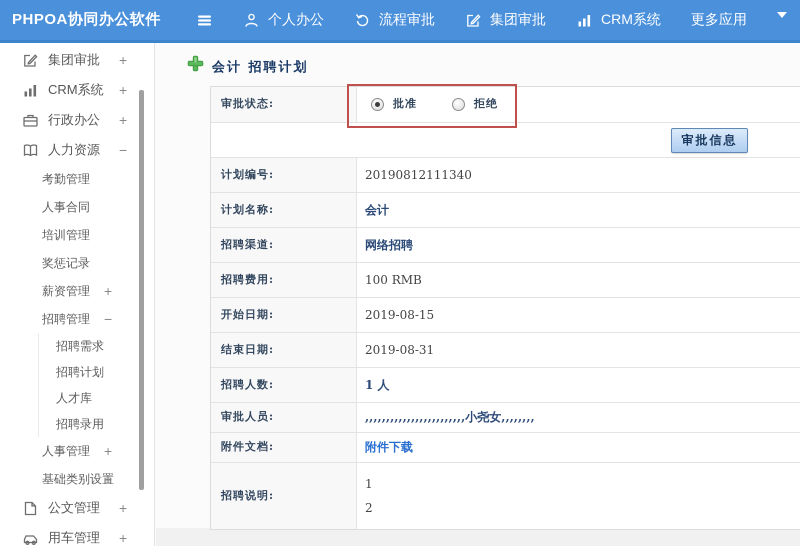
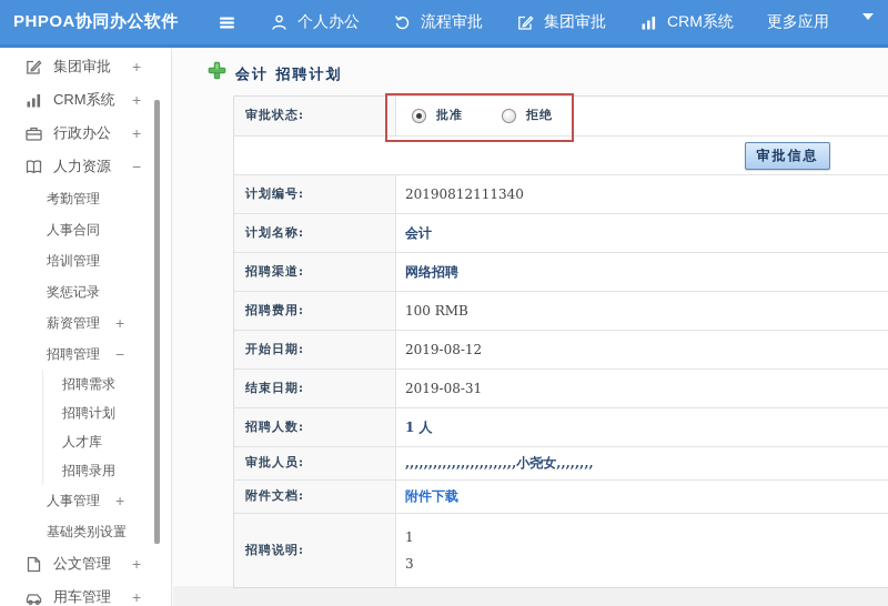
  PHPOA协同办公软件
  个人办公
  流程审批
  集团审批
  CRM系统
  更多应用
  集团审批
  +
  CRM系统
  +
  行政办公
  +
  人力资源
  −
  考勤管理
  人事合同
  培训管理
  奖惩记录
  薪资管理
  +
  招聘管理
  −
  招聘需求
  招聘计划
  人才库
  招聘录用
  人事管理
  +
  基础类别设置
  +
  公文管理
  +
  用车管理
  +
  会计 招聘计划
  审批状态:
  批准
  拒绝
  审批信息
  计划编号:
  20190812111340
  计划名称:
  会计
  招聘渠道:
  网络招聘
  招聘费用:
  100 RMB
  开始日期:
- 2019-08-15
+ 2019-08-12
  结束日期:
  2019-08-31
  招聘人数:
  1 人
  审批人员:
  ,,,,,,,,,,,,,,,,,,,,,,,,小尧女,,,,,,,,
  附件文档:
  附件下载
  招聘说明:
  1
- 2
+ 3
